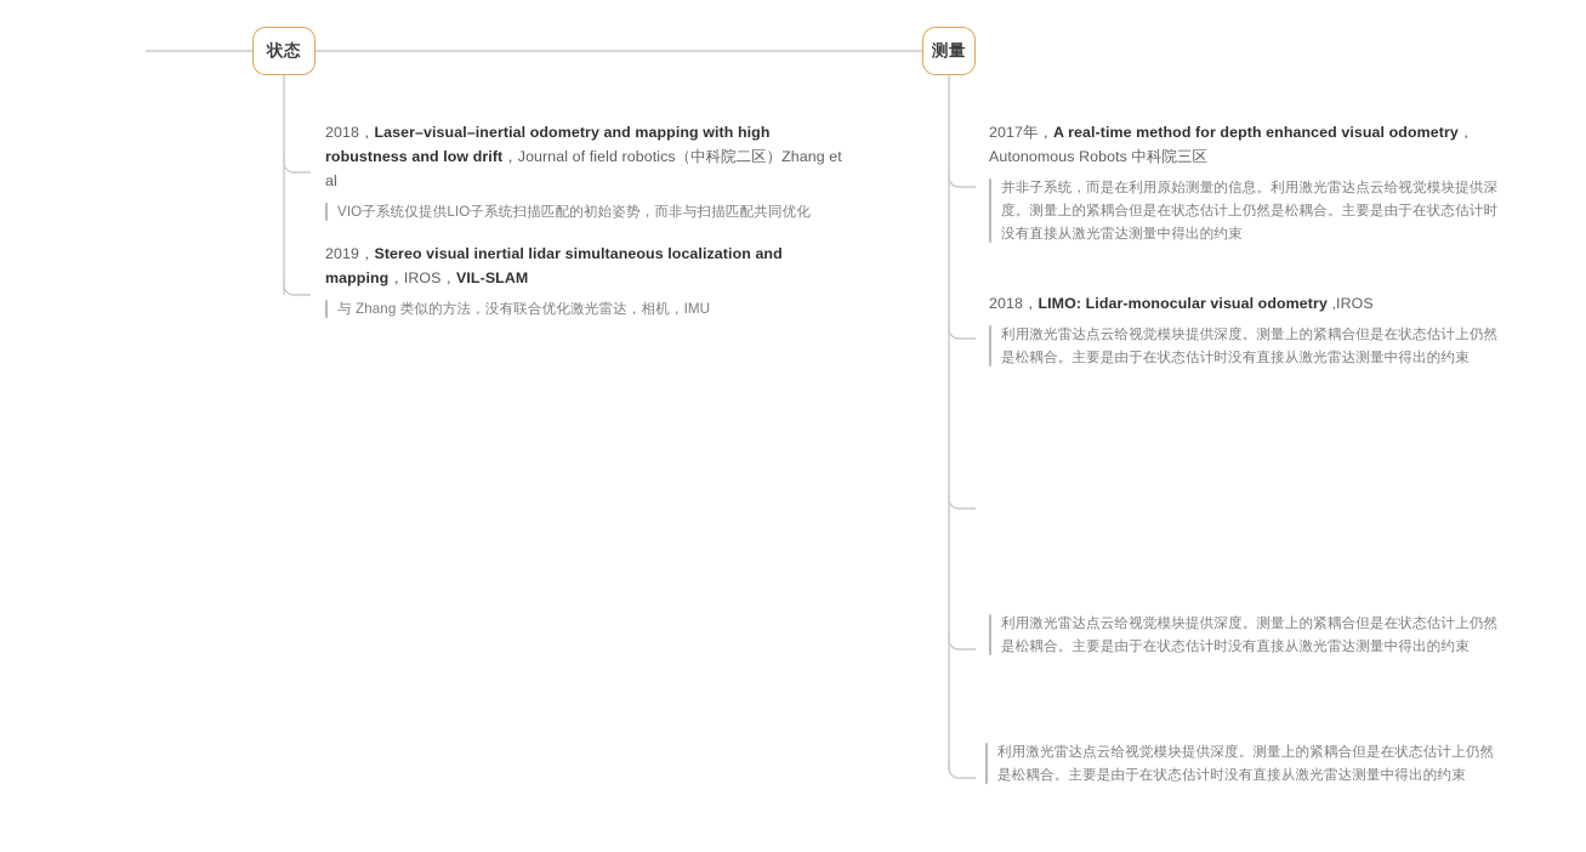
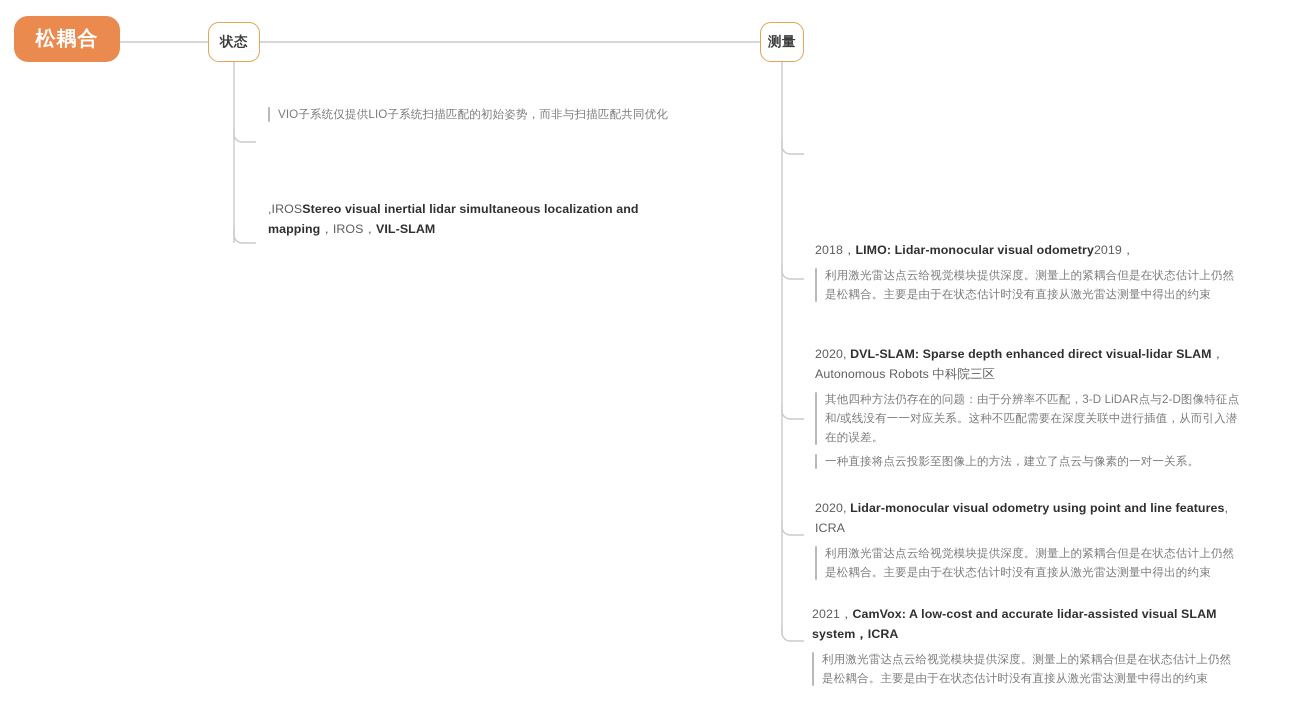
+ 松耦合
  状态
  测量
- 2018，Laser–visual–inertial odometry and mapping with high robustness and low drift，Journal of field robotics（中科院二区）Zhang et al
  VIO子系统仅提供LIO子系统扫描匹配的初始姿势，而非与扫描匹配共同优化
- 2019，Stereo visual inertial lidar simultaneous localization and mapping，IROS，VIL-SLAM
+ ,IROSStereo visual inertial lidar simultaneous localization and mapping，IROS，VIL-SLAM
- 与 Zhang 类似的方法，没有联合优化激光雷达，相机，IMU
- 2017年，A real-time method for depth enhanced visual odometry，Autonomous Robots 中科院三区
- 并非子系统，而是在利用原始测量的信息。利用激光雷达点云给视觉模块提供深度。测量上的紧耦合但是在状态估计上仍然是松耦合。主要是由于在状态估计时没有直接从激光雷达测量中得出的约束
- 2018，LIMO: Lidar-monocular visual odometry ,IROS
+ 2018，LIMO: Lidar-monocular visual odometry2019，
  利用激光雷达点云给视觉模块提供深度。测量上的紧耦合但是在状态估计上仍然是松耦合。主要是由于在状态估计时没有直接从激光雷达测量中得出的约束
+ 2020, DVL-SLAM: Sparse depth enhanced direct visual-lidar SLAM，Autonomous Robots 中科院三区
+ 其他四种方法仍存在的问题：由于分辨率不匹配，3-D LiDAR点与2-D图像特征点和/或线没有一一对应关系。这种不匹配需要在深度关联中进行插值，从而引入潜在的误差。
+ 一种直接将点云投影至图像上的方法，建立了点云与像素的一对一关系。
+ 2020, Lidar-monocular visual odometry using point and line features, ICRA
  利用激光雷达点云给视觉模块提供深度。测量上的紧耦合但是在状态估计上仍然是松耦合。主要是由于在状态估计时没有直接从激光雷达测量中得出的约束
+ 2021，CamVox: A low-cost and accurate lidar-assisted visual SLAM system，ICRA
  利用激光雷达点云给视觉模块提供深度。测量上的紧耦合但是在状态估计上仍然是松耦合。主要是由于在状态估计时没有直接从激光雷达测量中得出的约束
